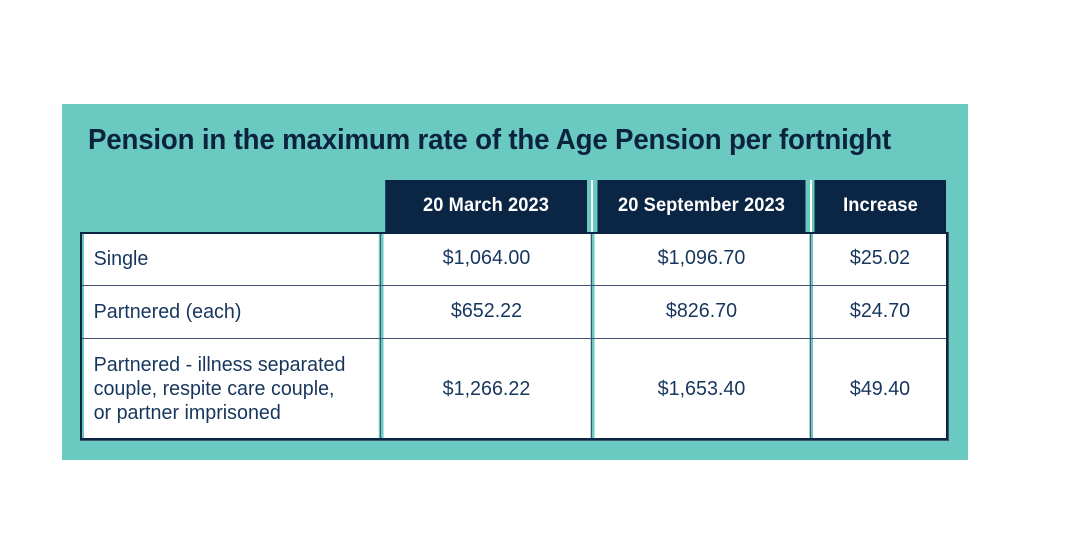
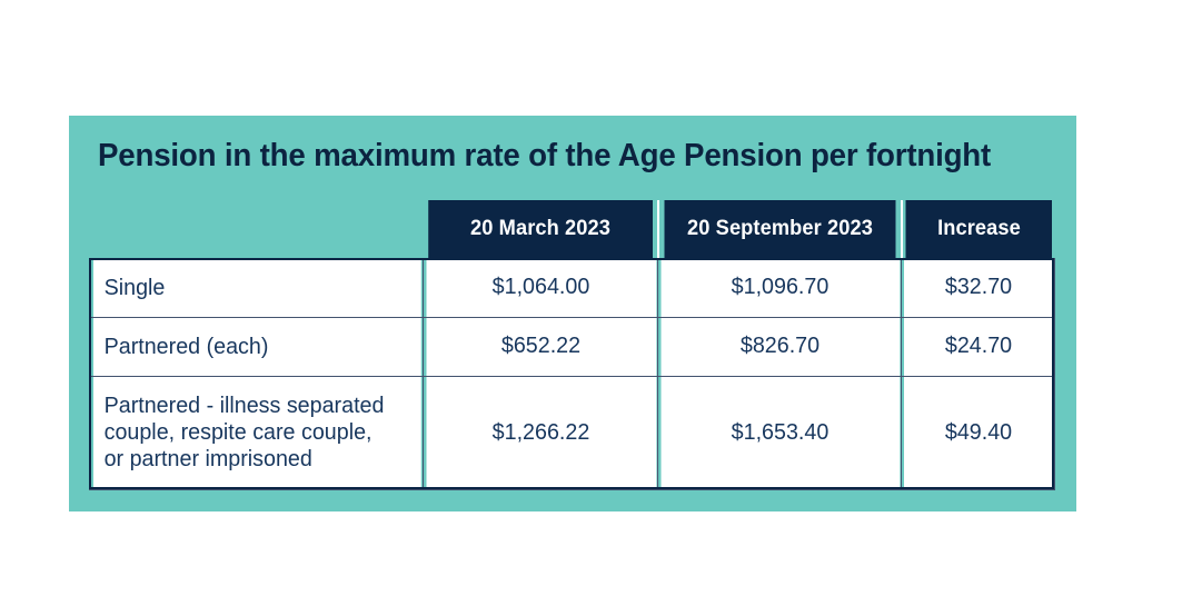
  Pension in the maximum rate of the Age Pension per fortnight
  	20 March 2023	20 September 2023	Increase
- Single	$1,064.00	$1,096.70	$25.02
+ Single	$1,064.00	$1,096.70	$32.70
  Partnered (each)	$652.22	$826.70	$24.70
  Partnered - illness separated couple, respite care couple, or partner imprisoned	$1,266.22	$1,653.40	$49.40
